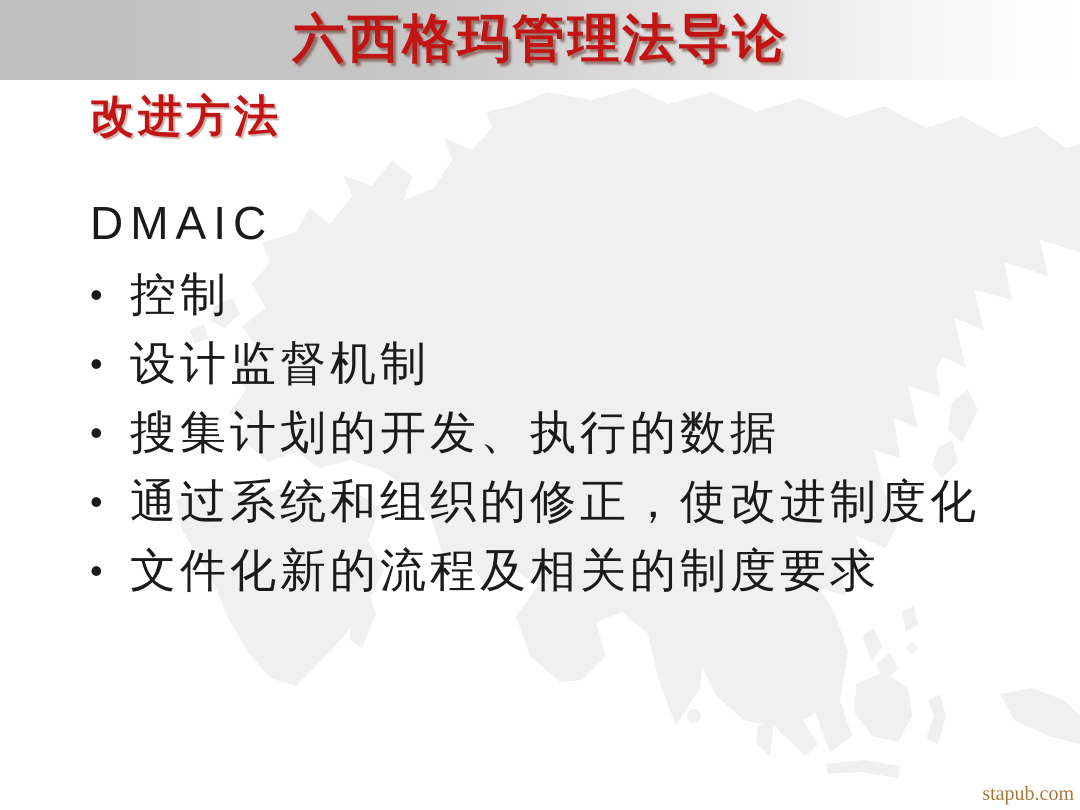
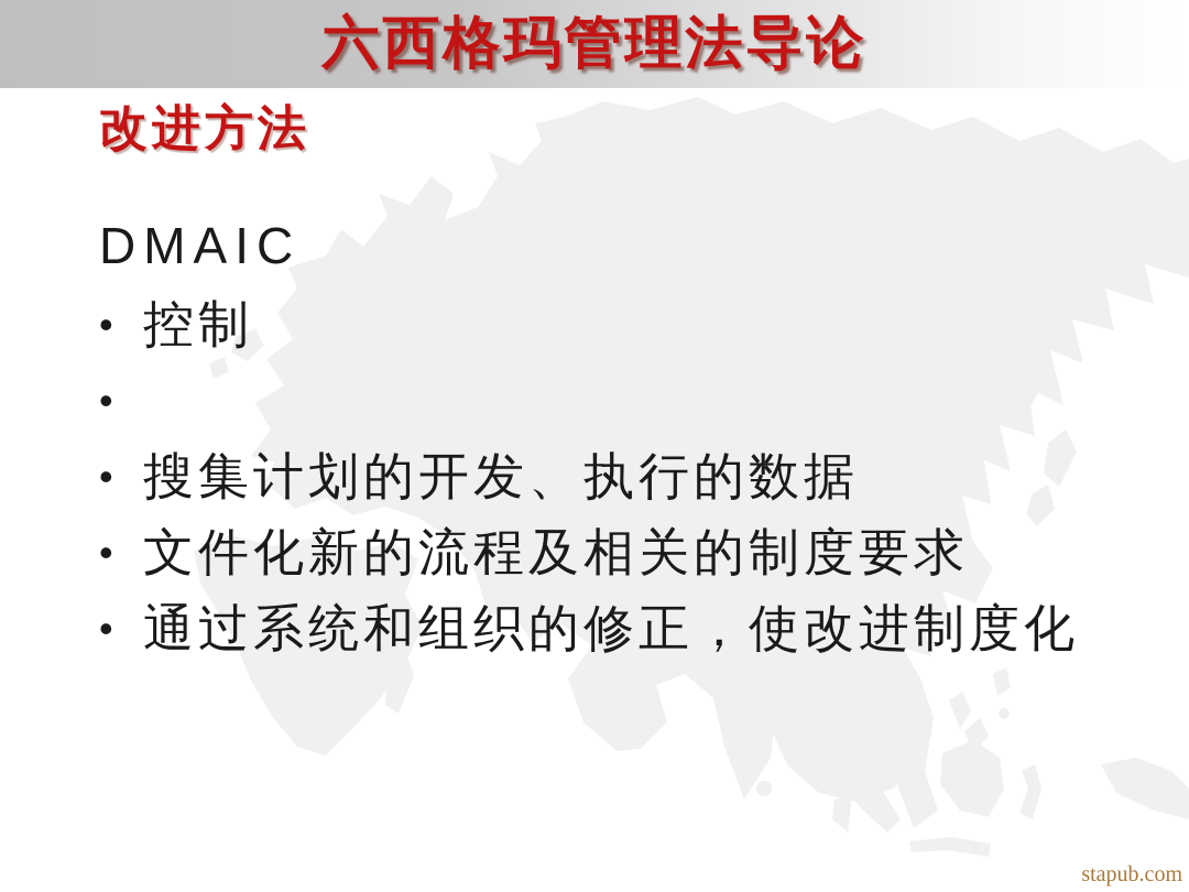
  六西格玛管理法导论
  改进方法
  DMAIC
  •
  控制
  •
- 设计监督机制
  •
  搜集计划的开发、执行的数据
  •
- 通过系统和组织的修正，使改进制度化
+ 文件化新的流程及相关的制度要求
  •
- 文件化新的流程及相关的制度要求
+ 通过系统和组织的修正，使改进制度化
  stapub.com
